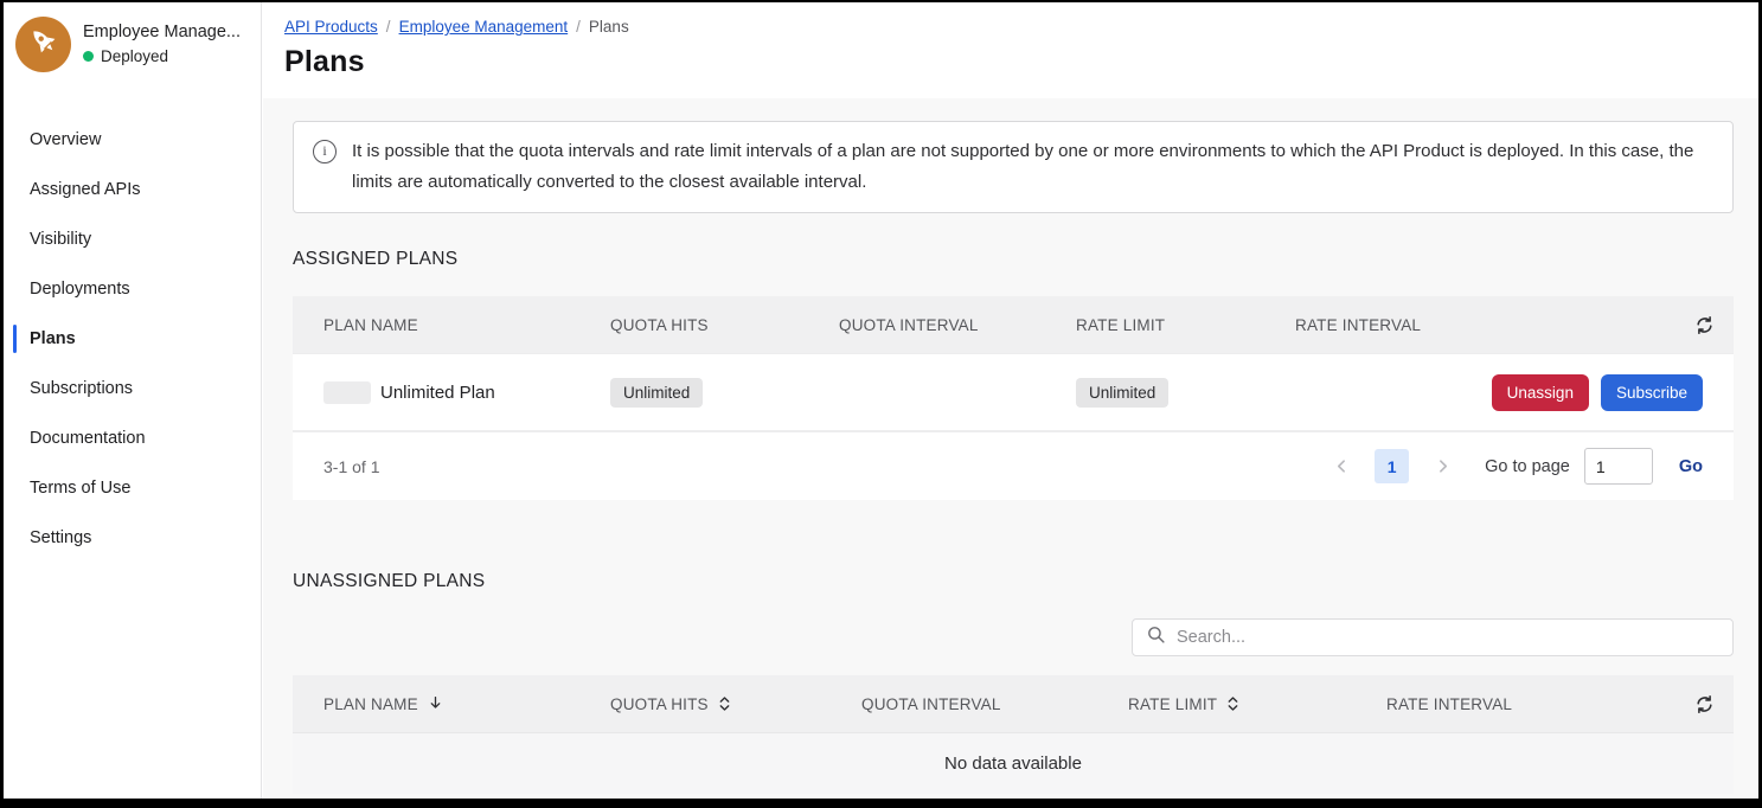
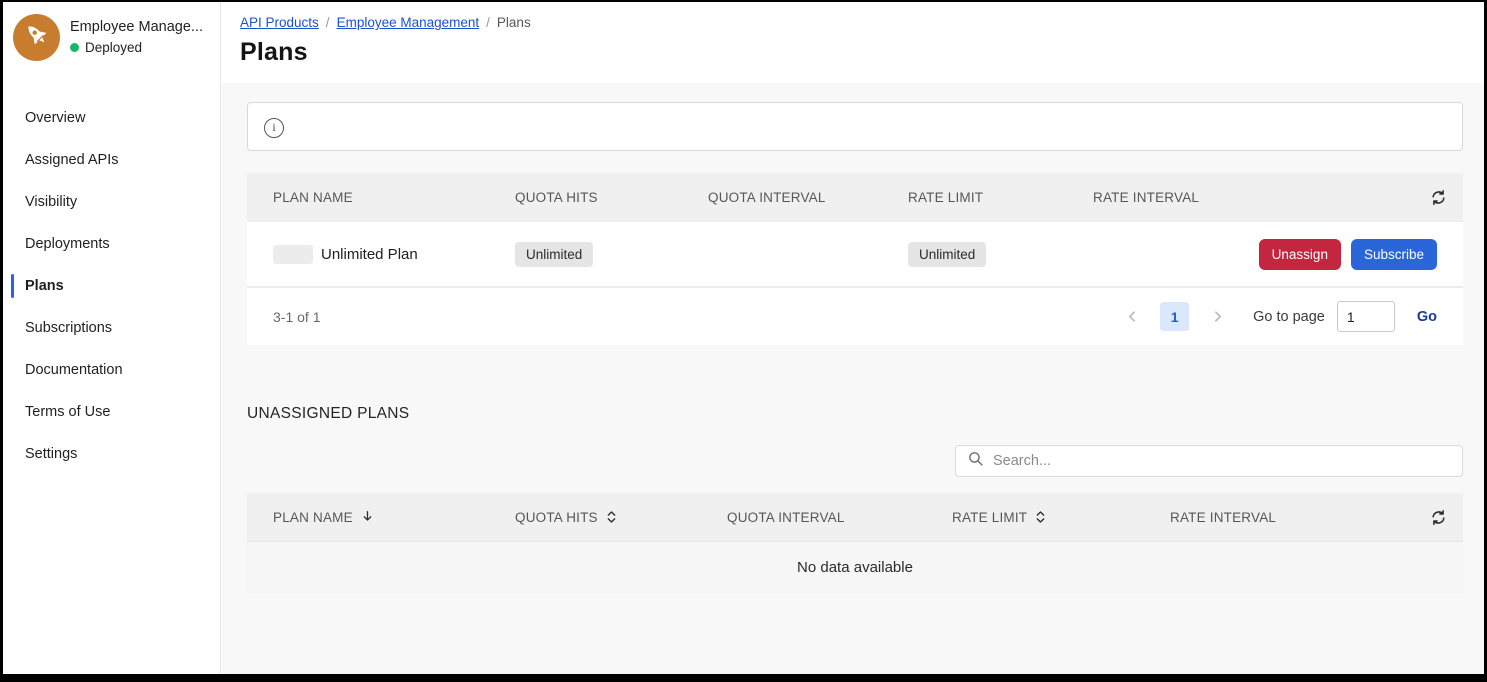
  Employee Manage...
  Deployed
  Overview
  Assigned APIs
  Visibility
  Deployments
  Plans
  Subscriptions
  Documentation
  Terms of Use
  Settings
  API Products
  /
  Employee Management
  /
  Plans
  Plans
  i
- It is possible that the quota intervals and rate limit intervals of a plan are not supported by one or more environments to which the API Product is deployed. In this case, the limits are automatically converted to the closest available interval.
- ASSIGNED PLANS
  PLAN NAME
  QUOTA HITS
  QUOTA INTERVAL
  RATE LIMIT
  RATE INTERVAL
  Unlimited Plan
  Unlimited
  Unlimited
  Unassign
  Subscribe
  3-1 of 1
  1
  Go to page
  1
  Go
  UNASSIGNED PLANS
  Search...
  PLAN NAME
  QUOTA HITS
  QUOTA INTERVAL
  RATE LIMIT
  RATE INTERVAL
  No data available
